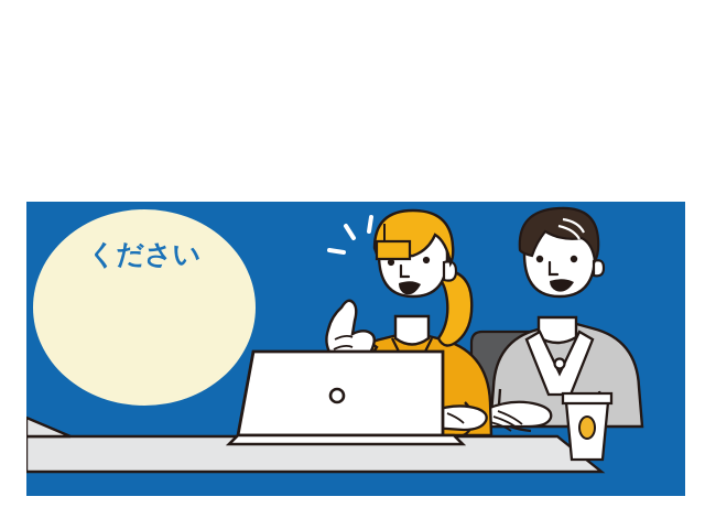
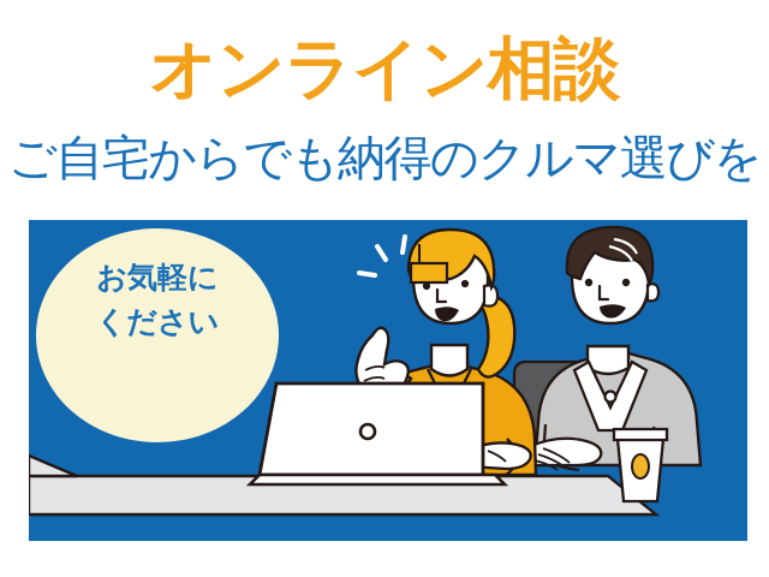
+ オンライン相談
+ ご自宅からでも納得のクルマ選びを
+ お気軽に
  ください
